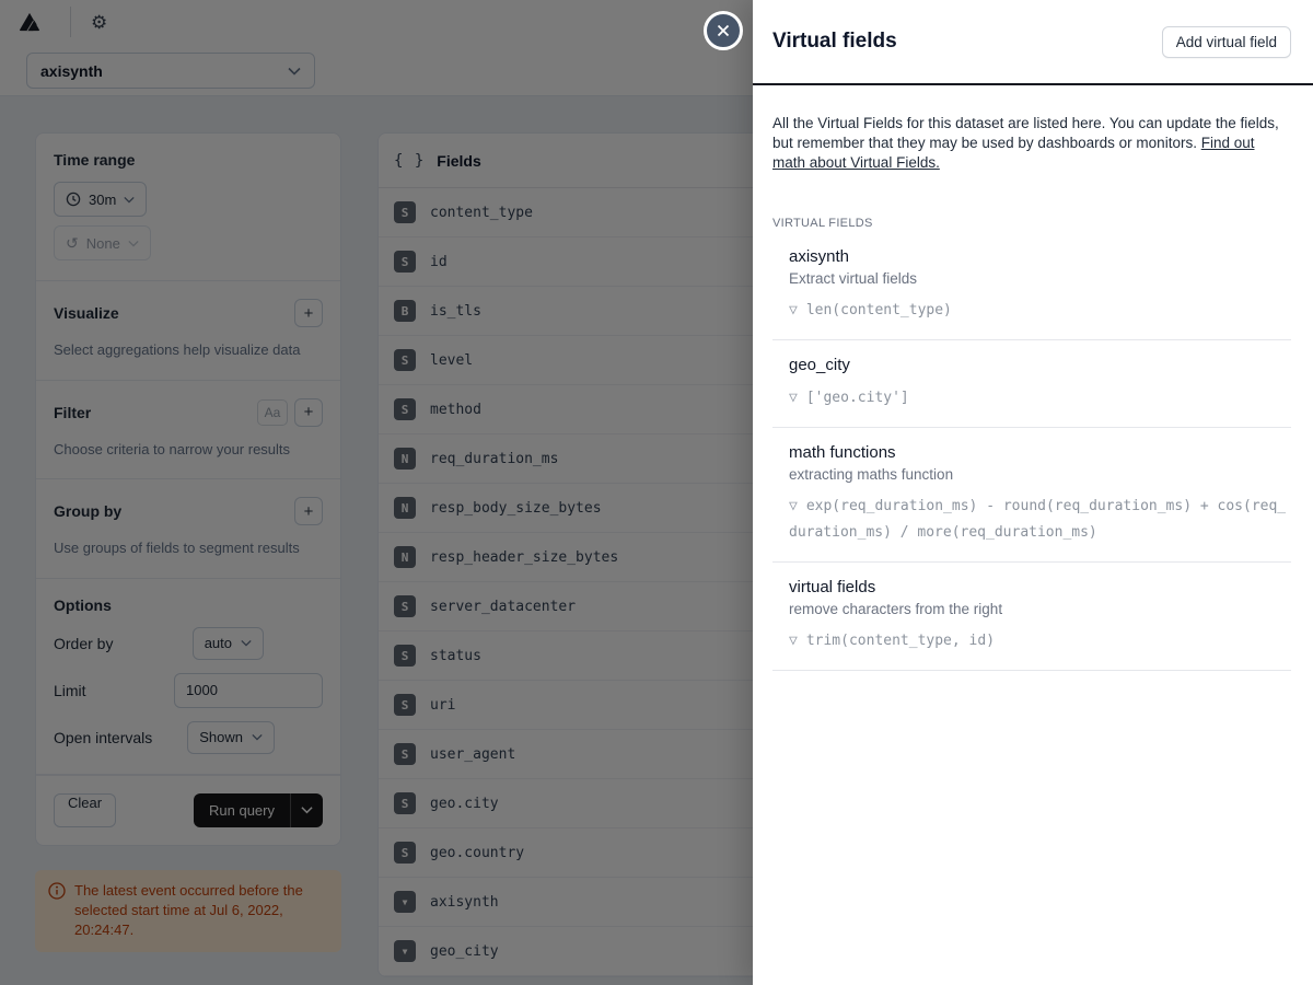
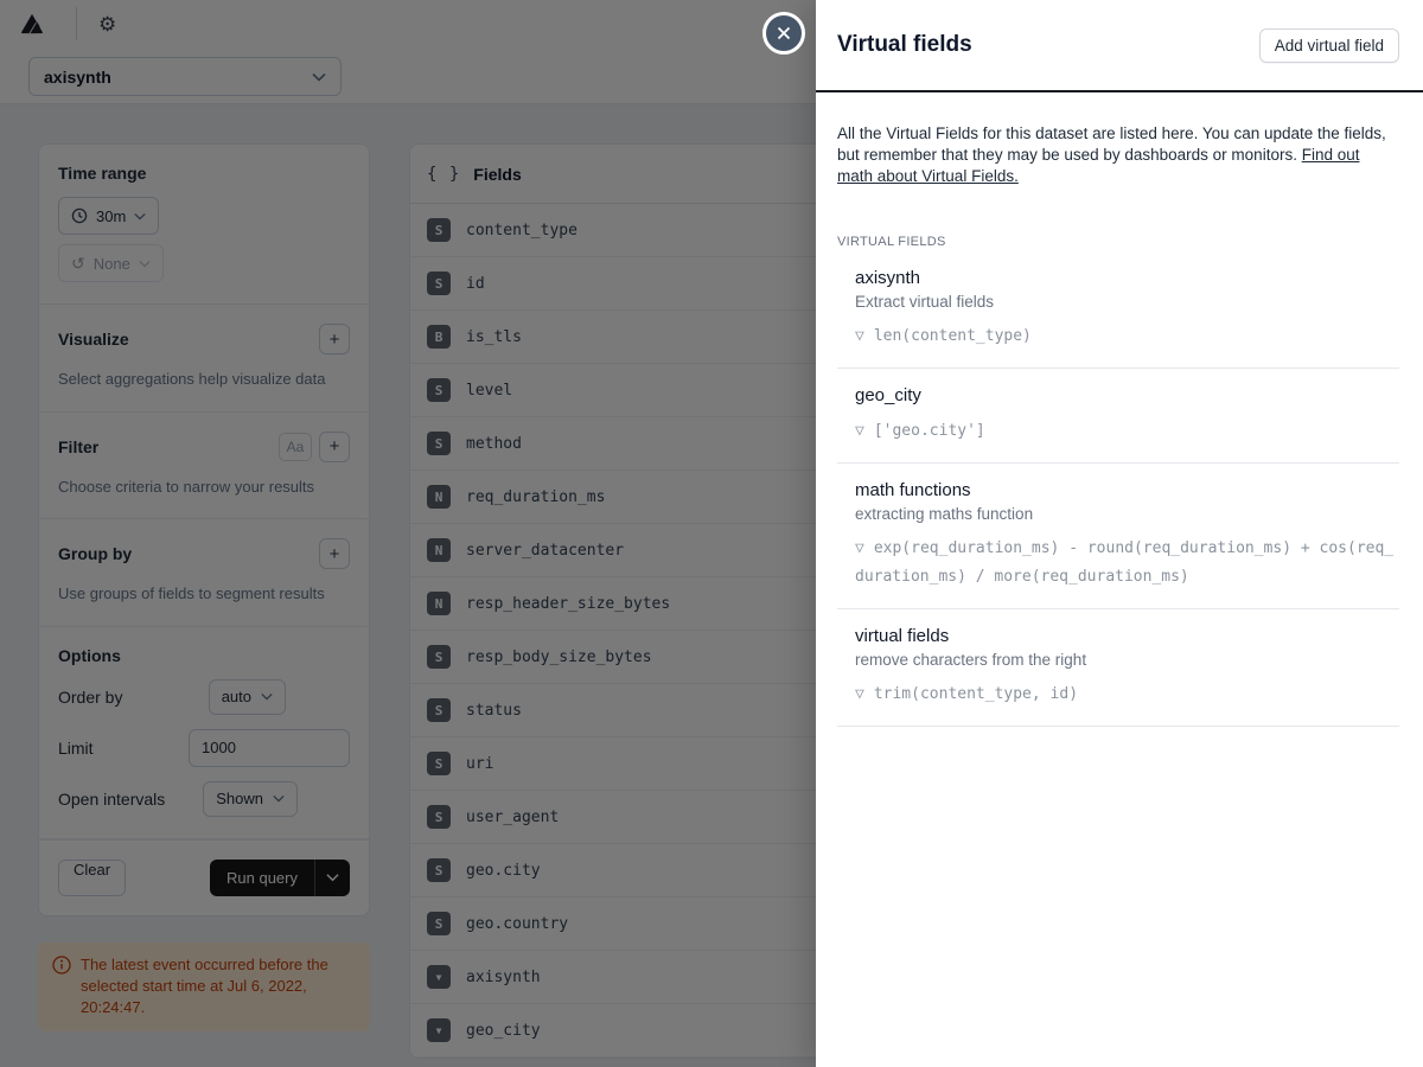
  ⚙
  axisynth
  Time range
  30m
  ↺
  None
  Visualize
  +
  Select aggregations help visualize data
  Filter
  Aa
  +
  Choose criteria to narrow your results
  Group by
  +
  Use groups of fields to segment results
  Options
  Order by
  auto
  Limit
  1000
  Open intervals
  Shown
  Clear
  Run query
  The latest event occurred before the selected start time at Jul 6, 2022, 20:24:47.
  { }
  Fields
  S
  content_type
  S
  id
  B
  is_tls
  S
  level
  S
  method
  N
  req_duration_ms
  N
- resp_body_size_bytes
+ server_datacenter
  N
  resp_header_size_bytes
  S
- server_datacenter
+ resp_body_size_bytes
  S
  status
  S
  uri
  S
  user_agent
  S
  geo.city
  S
  geo.country
  ▼
  axisynth
  ▼
  geo_city
  Virtual fields
  Add virtual field
  All the Virtual Fields for this dataset are listed here. You can update the fields, but remember that they may be used by dashboards or monitors. Find out math about Virtual Fields.
  VIRTUAL FIELDS
  axisynth
  Extract virtual fields
  ▽ len(content_type)
  geo_city
  ▽ ['geo.city']
  math functions
  extracting maths function
  ▽ exp(req_duration_ms) - round(req_duration_ms) + cos(req_duration_ms) / more(req_duration_ms)
  virtual fields
  remove characters from the right
  ▽ trim(content_type, id)
